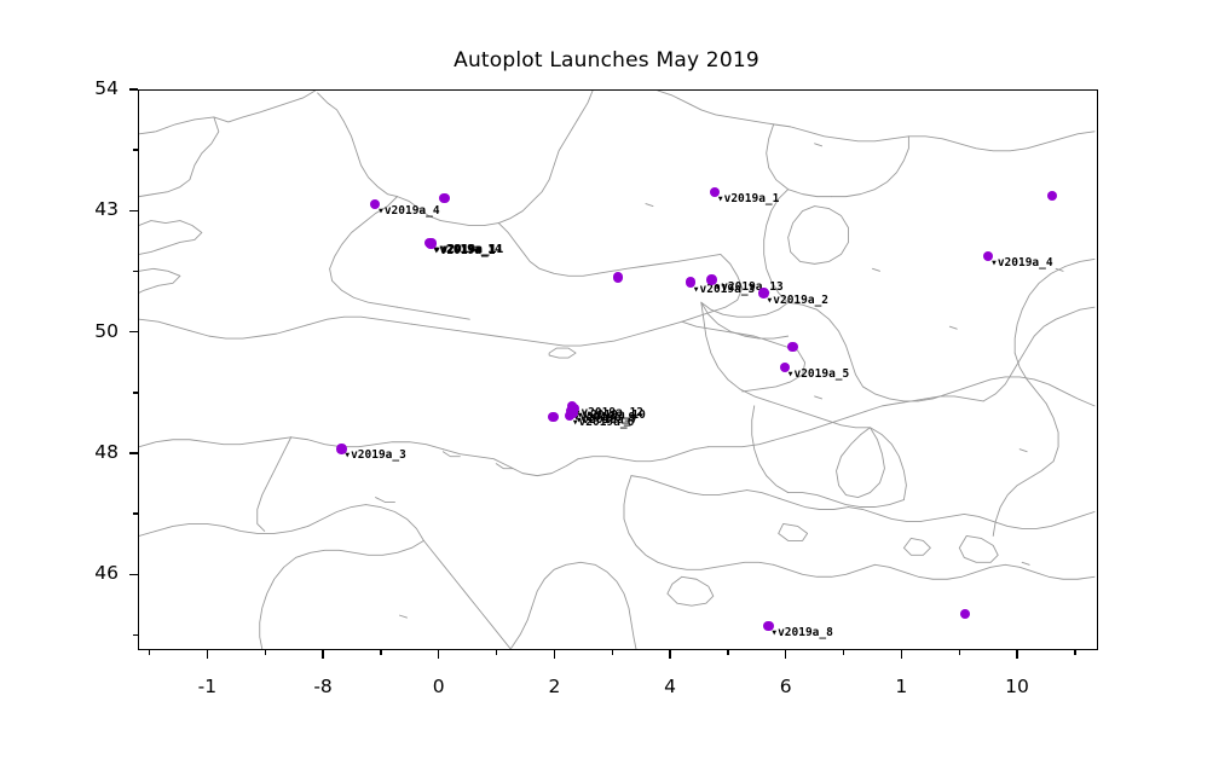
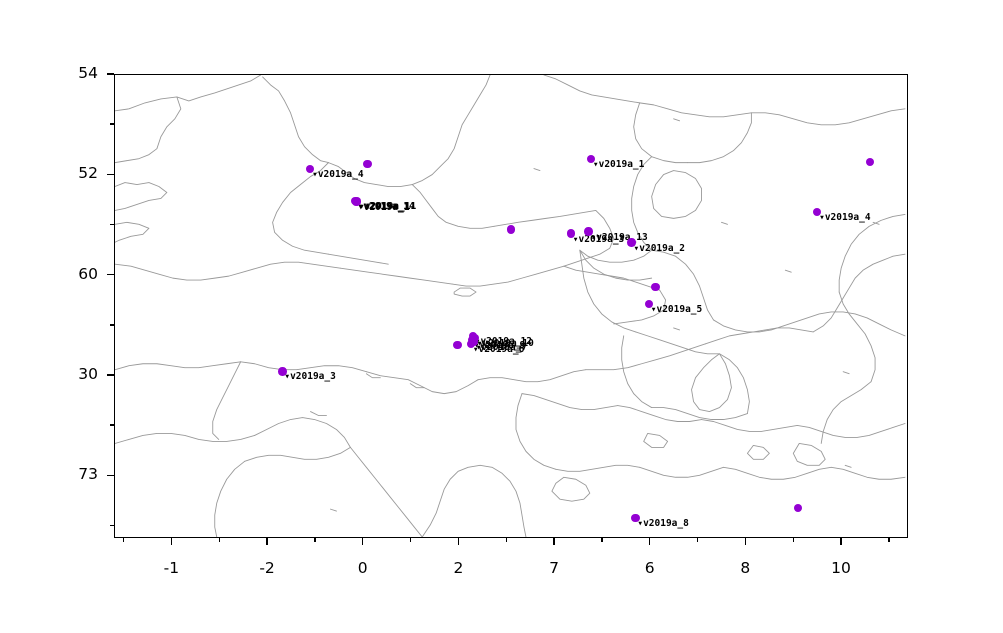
- Autoplot Launches May 2019
  -1
- -8
+ -2
  0
  2
- 4
+ 7
  6
- 1
+ 8
  10
  54
- 43
+ 52
- 50
+ 60
- 48
+ 30
- 46
+ 73
  ▾v2019a_4
  ▾v2019a_14
  ▾v2019a_11
  ▾v2019a_1
  ▾v2019a_1
  ▾v2019a_4
  ▾v2019a_3
  ▾v2019a_13
  ▾v2019a_2
  ▾v2019a_5
  ▾v2019a_3
  v2019a_12
  ▾v2019a_10
  ▾v2019a_9
  ▾v2019a_7
  ▾v2019a_6
  ▾v2019a_8
